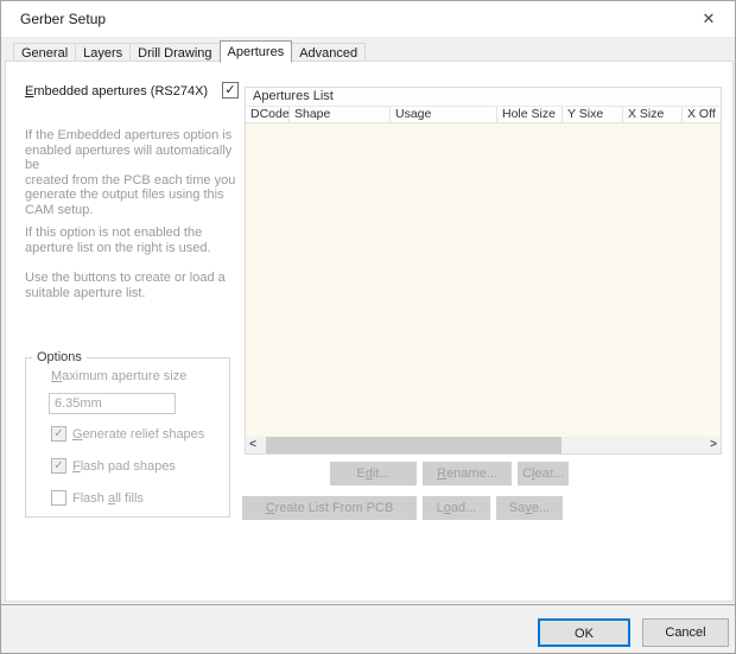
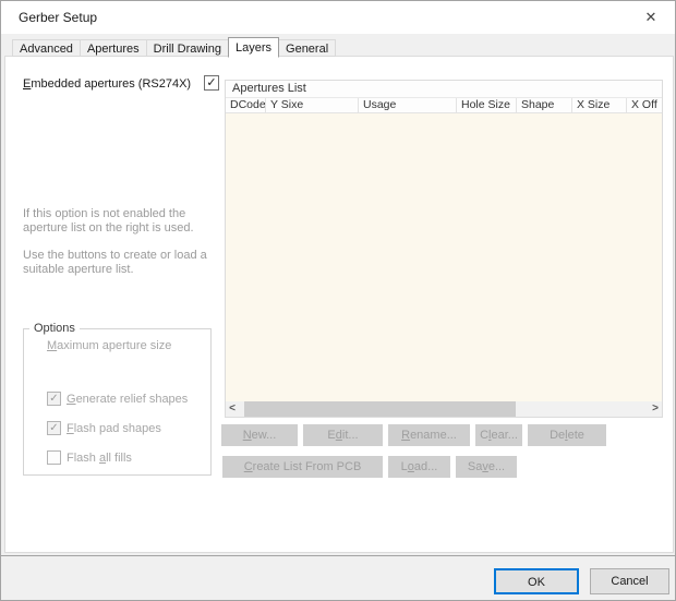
  Gerber Setup
  ✕
- General
+ Advanced
- Layers
+ Apertures
  Drill Drawing
- Apertures
+ Layers
- Advanced
+ General
  Embedded apertures (RS274X)
  ✓
- If the Embedded apertures option is
- enabled apertures will automatically be
- created from the PCB each time you
- generate the output files using this
- CAM setup.
  If this option is not enabled the
  aperture list on the right is used.
  Use the buttons to create or load a
  suitable aperture list.
  Options
  Maximum aperture size
- 6.35mm
  ✓
  Generate relief shapes
  ✓
  Flash pad shapes
  Flash all fills
  Apertures List
  DCode
- Shape
+ Y Sixe
  Usage
  Hole Size
- Y Sixe
+ Shape
  X Size
  X Off
  <
  >
+ New...
  Edit...
  Rename...
  Clear...
+ Delete
  Create List From PCB
  Load...
  Save...
  OK
  Cancel
